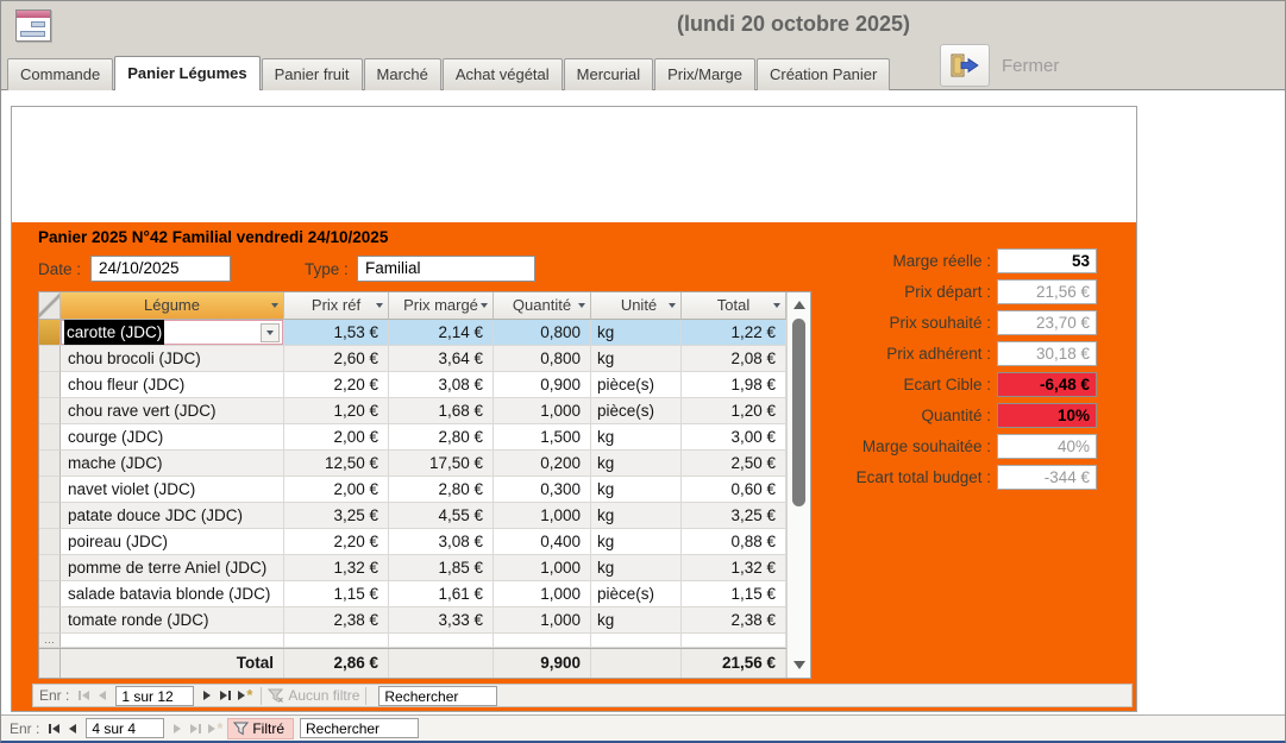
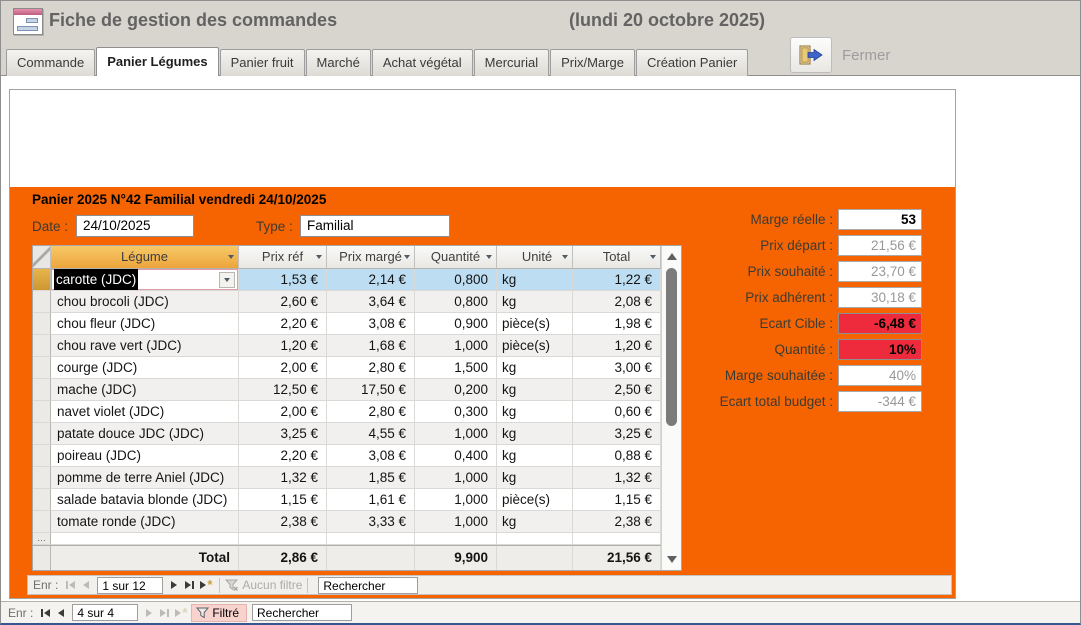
+ Fiche de gestion des commandes
  (lundi 20 octobre 2025)
  Commande
  Panier Légumes
  Panier fruit
  Marché
  Achat végétal
  Mercurial
  Prix/Marge
  Création Panier
  Fermer
  Panier 2025 N°42 Familial vendredi 24/10/2025
  Date :
  24/10/2025
  Type :
  Familial
  Légume
  Prix réf
  Prix margé
  Quantité
  Unité
  Total
  carotte (JDC)
  1,53 €
  2,14 €
  0,800
  kg
  1,22 €
  chou brocoli (JDC)
  2,60 €
  3,64 €
  0,800
  kg
  2,08 €
  chou fleur (JDC)
  2,20 €
  3,08 €
  0,900
  pièce(s)
  1,98 €
  chou rave vert (JDC)
  1,20 €
  1,68 €
  1,000
  pièce(s)
  1,20 €
  courge (JDC)
  2,00 €
  2,80 €
  1,500
  kg
  3,00 €
  mache (JDC)
  12,50 €
  17,50 €
  0,200
  kg
  2,50 €
  navet violet (JDC)
  2,00 €
  2,80 €
  0,300
  kg
  0,60 €
  patate douce JDC (JDC)
  3,25 €
  4,55 €
  1,000
  kg
  3,25 €
  poireau (JDC)
  2,20 €
  3,08 €
  0,400
  kg
  0,88 €
  pomme de terre Aniel (JDC)
  1,32 €
  1,85 €
  1,000
  kg
  1,32 €
  salade batavia blonde (JDC)
  1,15 €
  1,61 €
  1,000
  pièce(s)
  1,15 €
  tomate ronde (JDC)
  2,38 €
  3,33 €
  1,000
  kg
  2,38 €
  …
  Total
  2,86 €
  9,900
  21,56 €
  Marge réelle :
  53
  Prix départ :
  21,56 €
  Prix souhaité :
  23,70 €
  Prix adhérent :
  30,18 €
  Ecart Cible :
  -6,48 €
  Quantité :
  10%
  Marge souhaitée :
  40%
  Ecart total budget :
  -344 €
  Enr :
  1 sur 12
  *
  Aucun filtre
  Rechercher
  Enr :
  4 sur 4
  *
  Filtré
  Rechercher
